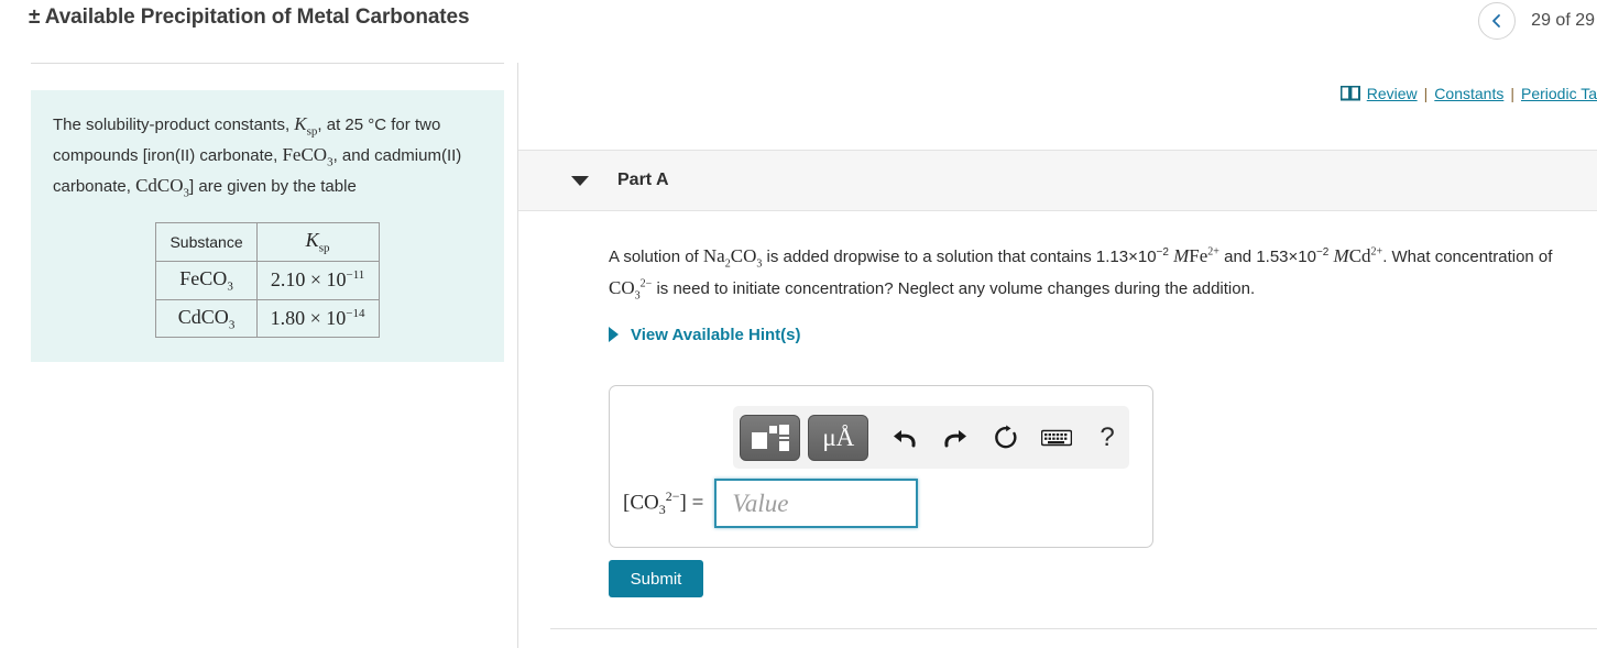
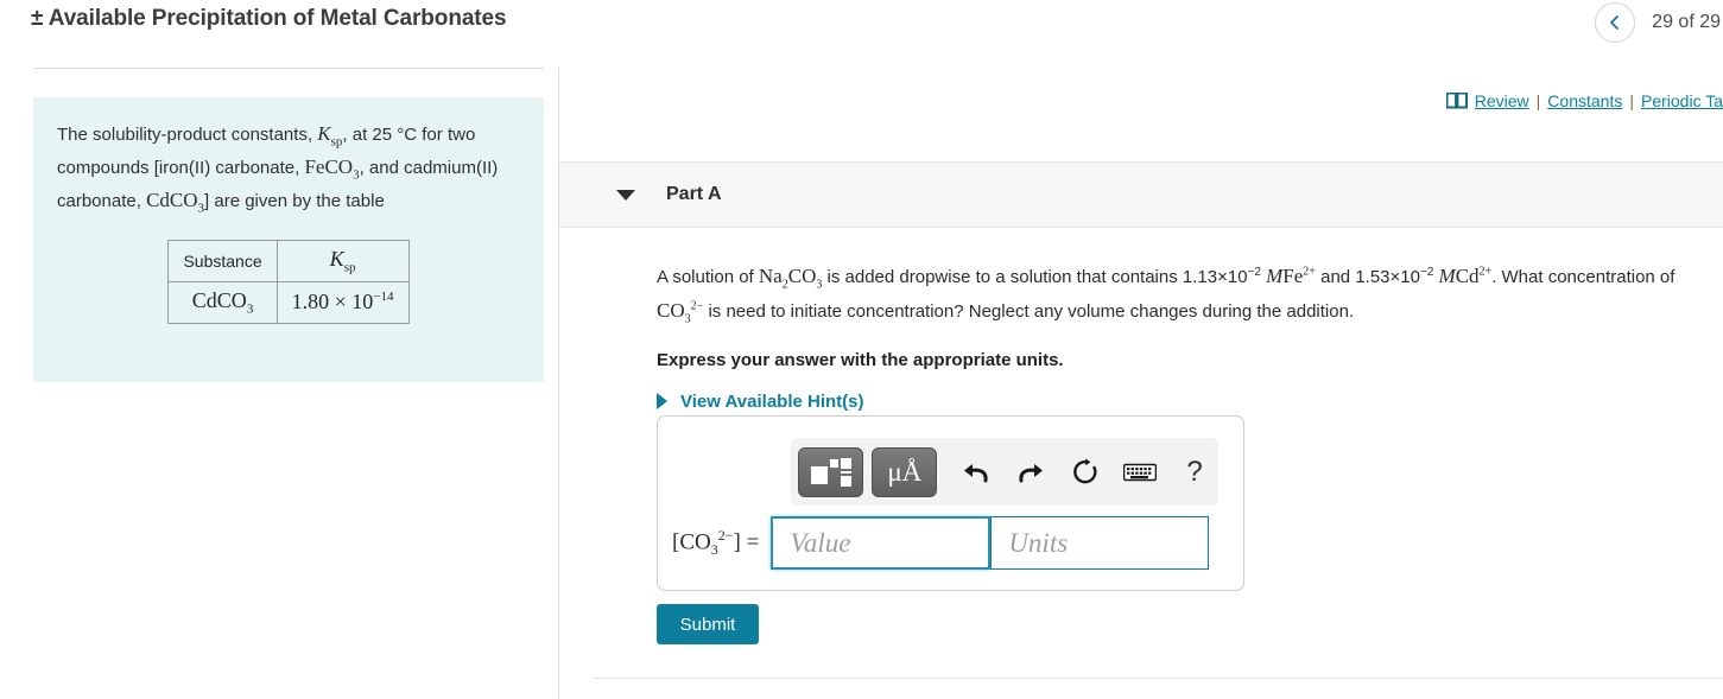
  ± Available Precipitation of Metal Carbonates
  29 of 29
  The solubility-product constants, Ksp, at 25 °C for two compounds [iron(II) carbonate, FeCO3, and cadmium(II) carbonate, CdCO3] are given by the table
  Substance	Ksp
- FeCO3	2.10 × 10−11
  CdCO3	1.80 × 10−14
  Review
  |
  Constants
  |
  Periodic Ta
  Part A
  A solution of Na2CO3 is added dropwise to a solution that contains 1.13×10−2 MFe2+ and 1.53×10−2 MCd2+. What concentration of CO32− is need to initiate concentration? Neglect any volume changes during the addition.
+ Express your answer with the appropriate units.
  View Available Hint(s)
  μÅ
  ?
  [CO32−] =
  Value
+ Units
  Submit
